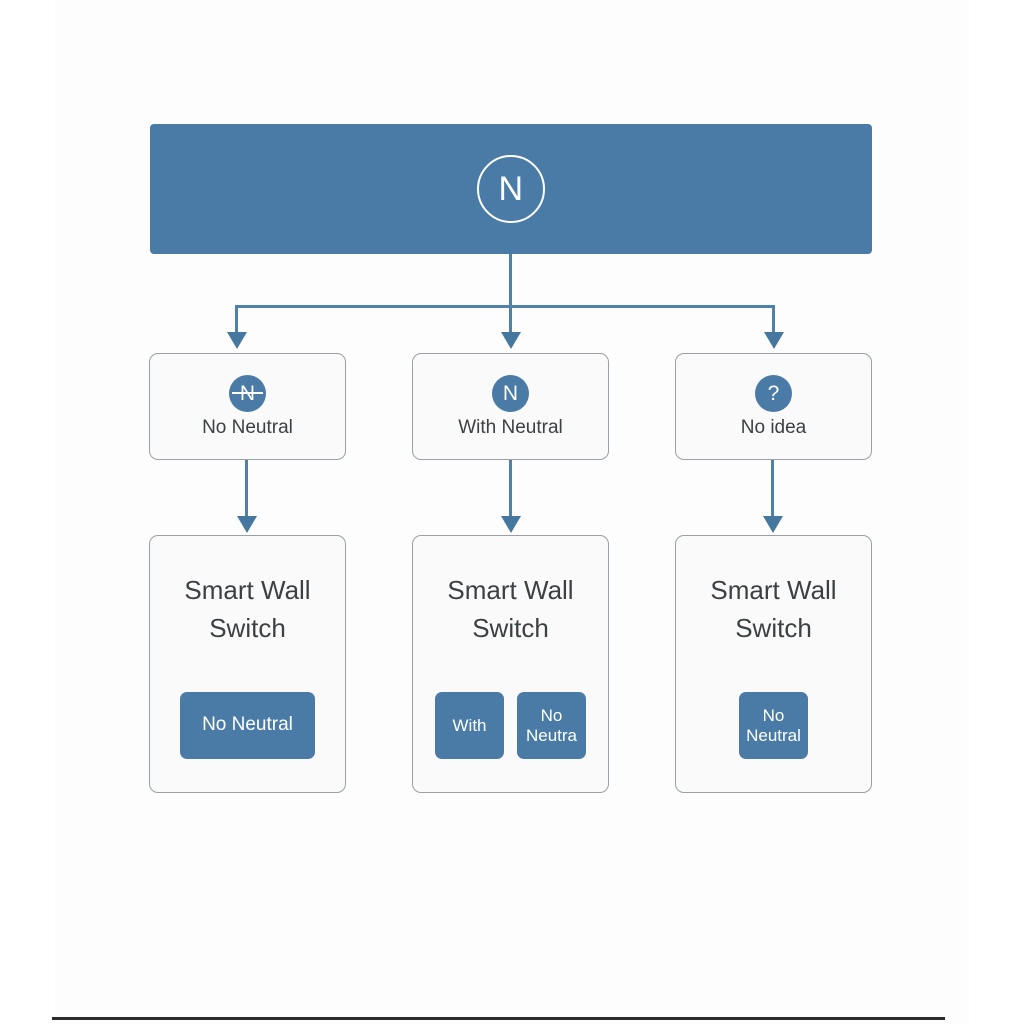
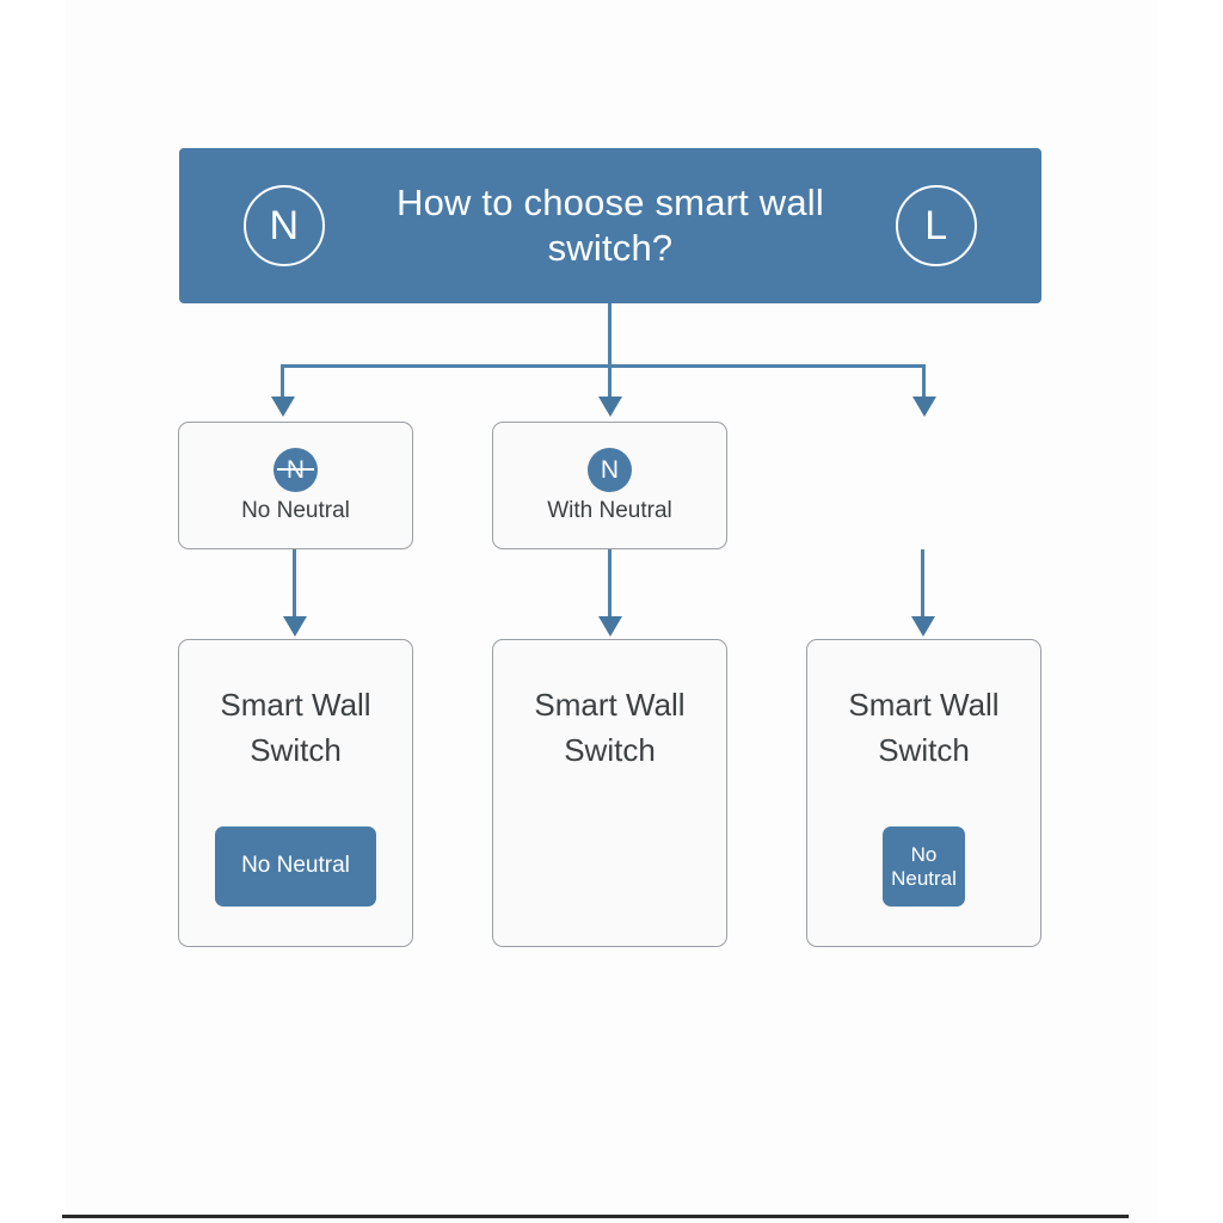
  N
+ How to choose smart wall switch?
+ L
  No Neutral
  N
  With Neutral
- ?
- No idea
  Smart Wall Switch
  No Neutral
  Smart Wall Switch
- With
- No Neutra
  Smart Wall Switch
  No Neutral
